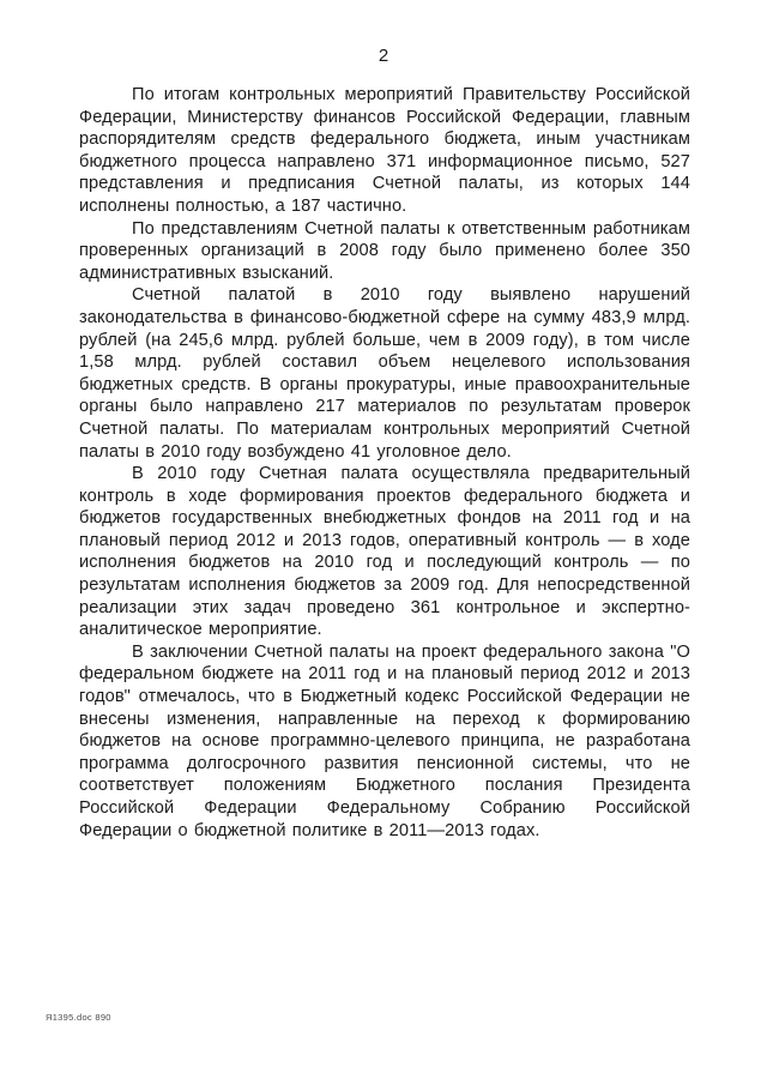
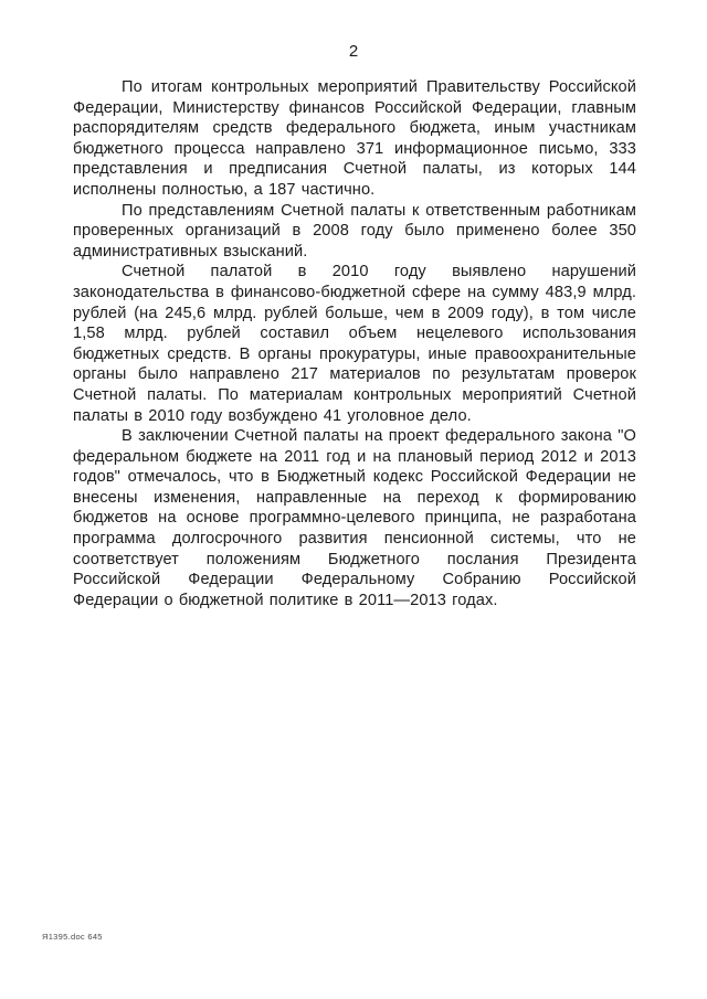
  2
- По итогам контрольных мероприятий Правительству Российской Федерации, Министерству финансов Российской Федерации, главным распорядителям средств федерального бюджета, иным участникам бюджетного процесса направлено 371 информационное письмо, 527 представления и предписания Счетной палаты, из которых 144 исполнены полностью, а 187 частично.
+ По итогам контрольных мероприятий Правительству Российской Федерации, Министерству финансов Российской Федерации, главным распорядителям средств федерального бюджета, иным участникам бюджетного процесса направлено 371 информационное письмо, 333 представления и предписания Счетной палаты, из которых 144 исполнены полностью, а 187 частично.
  По представлениям Счетной палаты к ответственным работникам проверенных организаций в 2008 году было применено более 350 административных взысканий.
  Счетной палатой в 2010 году выявлено нарушений законодательства в финансово-бюджетной сфере на сумму 483,9 млрд. рублей (на 245,6 млрд. рублей больше, чем в 2009 году), в том числе 1,58 млрд. рублей составил объем нецелевого использования бюджетных средств. В органы прокуратуры, иные правоохранительные органы было направлено 217 материалов по результатам проверок Счетной палаты. По материалам контрольных мероприятий Счетной палаты в 2010 году возбуждено 41 уголовное дело.
- В 2010 году Счетная палата осуществляла предварительный контроль в ходе формирования проектов федерального бюджета и бюджетов государственных внебюджетных фондов на 2011 год и на плановый период 2012 и 2013 годов, оперативный контроль — в ходе исполнения бюджетов на 2010 год и последующий контроль — по результатам исполнения бюджетов за 2009 год. Для непосредственной реализации этих задач проведено 361 контрольное и экспертно-аналитическое мероприятие.
  В заключении Счетной палаты на проект федерального закона "О федеральном бюджете на 2011 год и на плановый период 2012 и 2013 годов" отмечалось, что в Бюджетный кодекс Российской Федерации не внесены изменения, направленные на переход к формированию бюджетов на основе программно-целевого принципа, не разработана программа долгосрочного развития пенсионной системы, что не соответствует положениям Бюджетного послания Президента Российской Федерации Федеральному Собранию Российской Федерации о бюджетной политике в 2011—2013 годах.
- Я1395.doc 890
+ Я1395.doc 645
